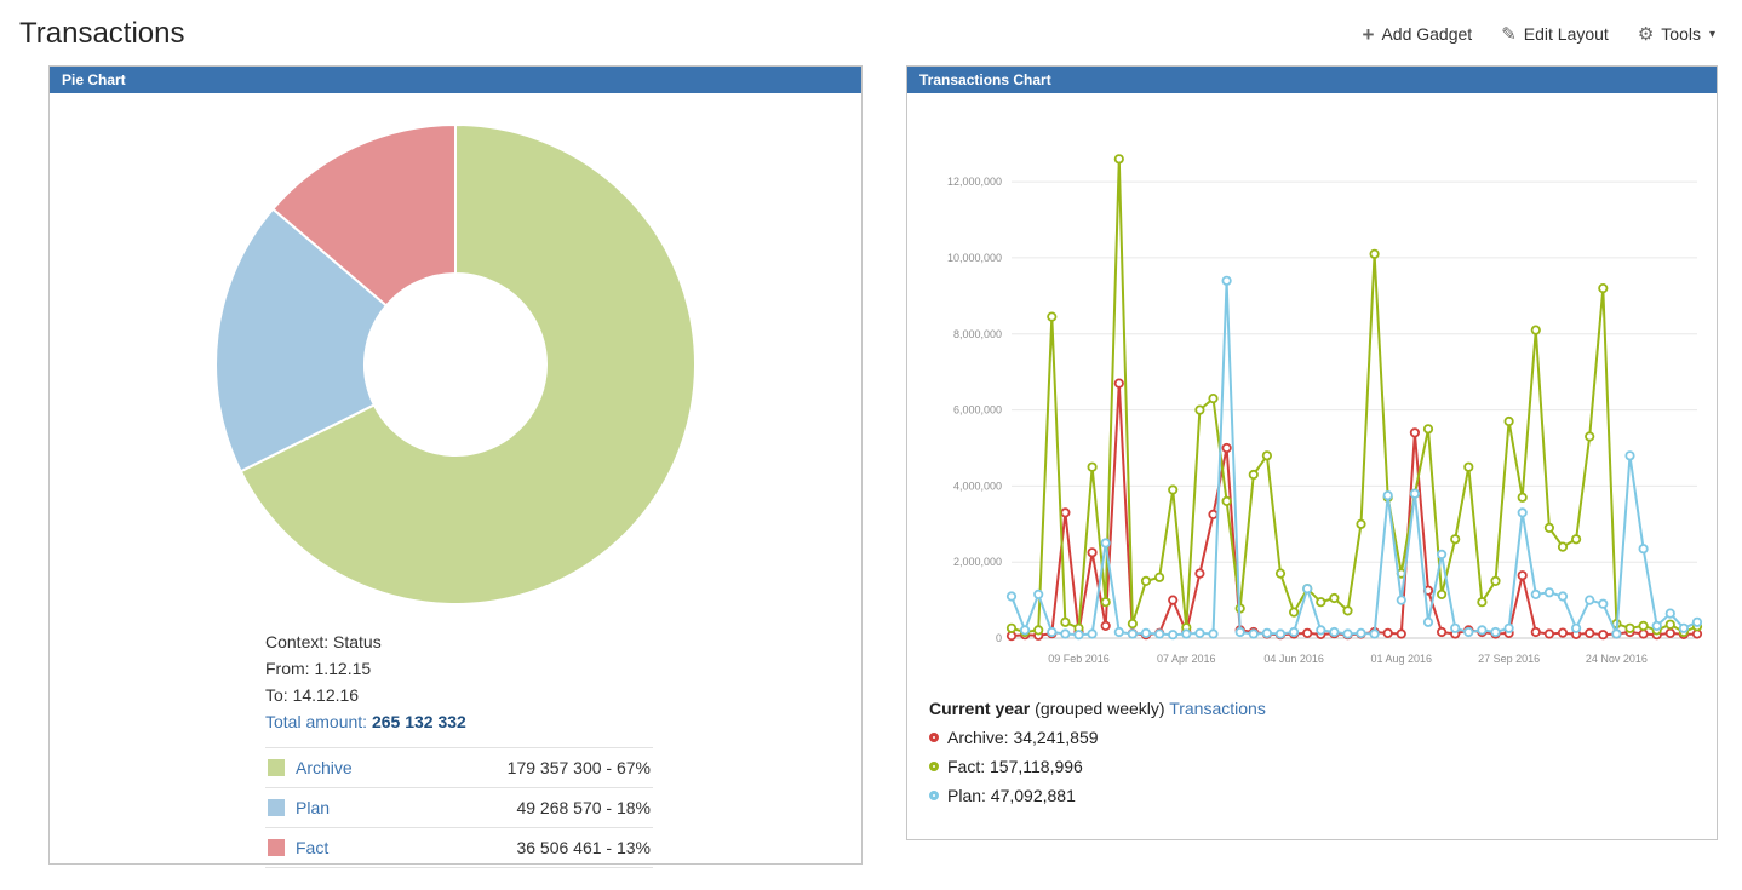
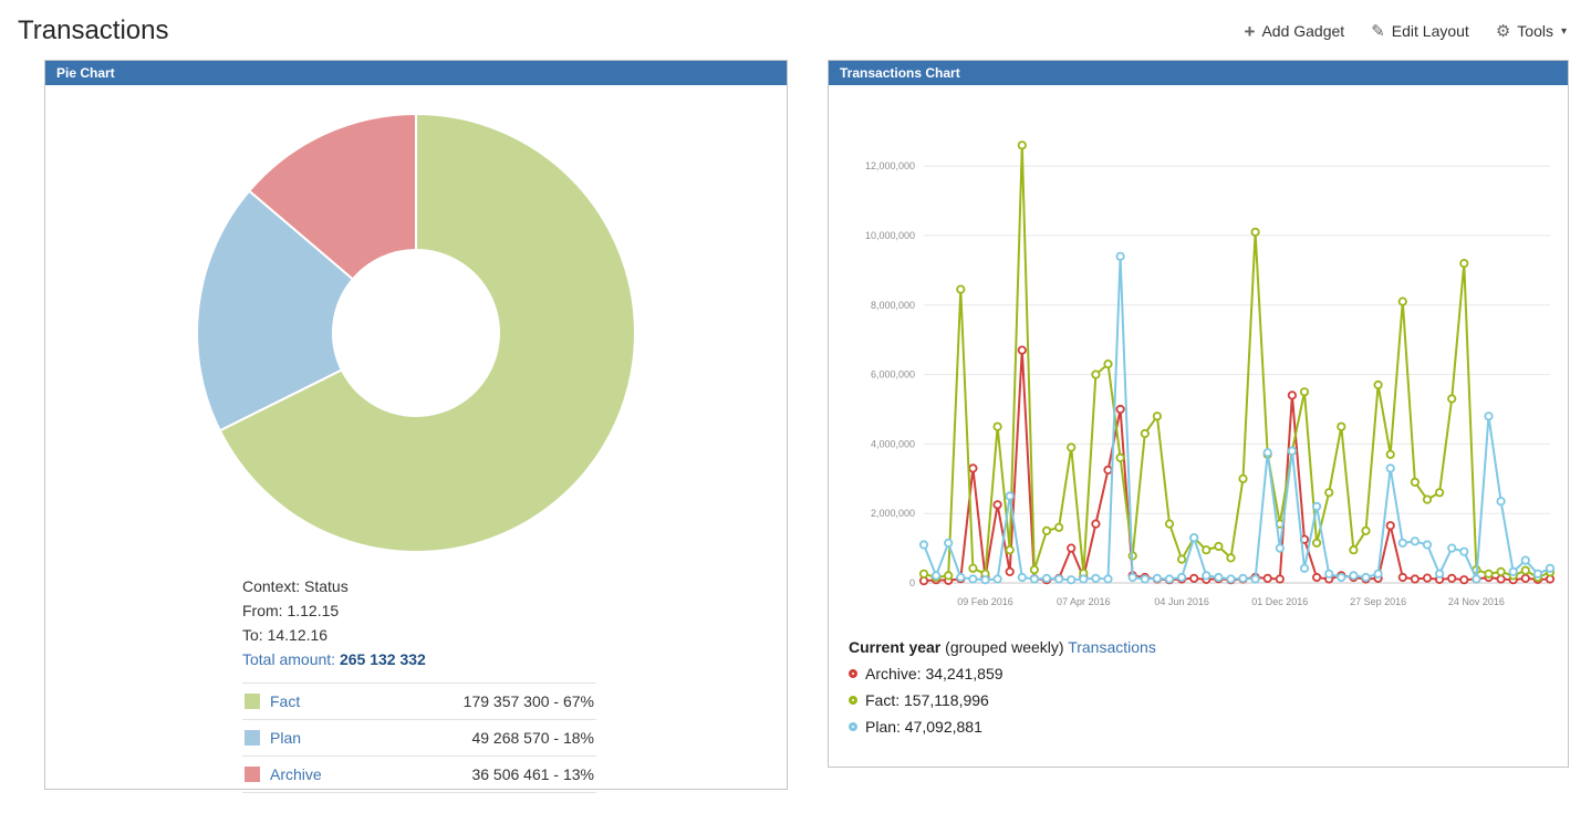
  Transactions
  +
  Add Gadget
  ✎
  Edit Layout
  ⚙
  Tools
  ▾
  Pie Chart
  Context: Status
  From: 1.12.15
  To: 14.12.16
  Total amount: 265 132 332
- Archive	179 357 300 - 67%
+ Fact	179 357 300 - 67%
  Plan	49 268 570 - 18%
- Fact	36 506 461 - 13%
+ Archive	36 506 461 - 13%
  Transactions Chart
  0
  2,000,000
  4,000,000
  6,000,000
  8,000,000
  10,000,000
  12,000,000
  09 Feb 2016
  07 Apr 2016
  04 Jun 2016
- 01 Aug 2016
+ 01 Dec 2016
  27 Sep 2016
  24 Nov 2016
  Current year (grouped weekly) Transactions
  Archive: 34,241,859
  Fact: 157,118,996
  Plan: 47,092,881
